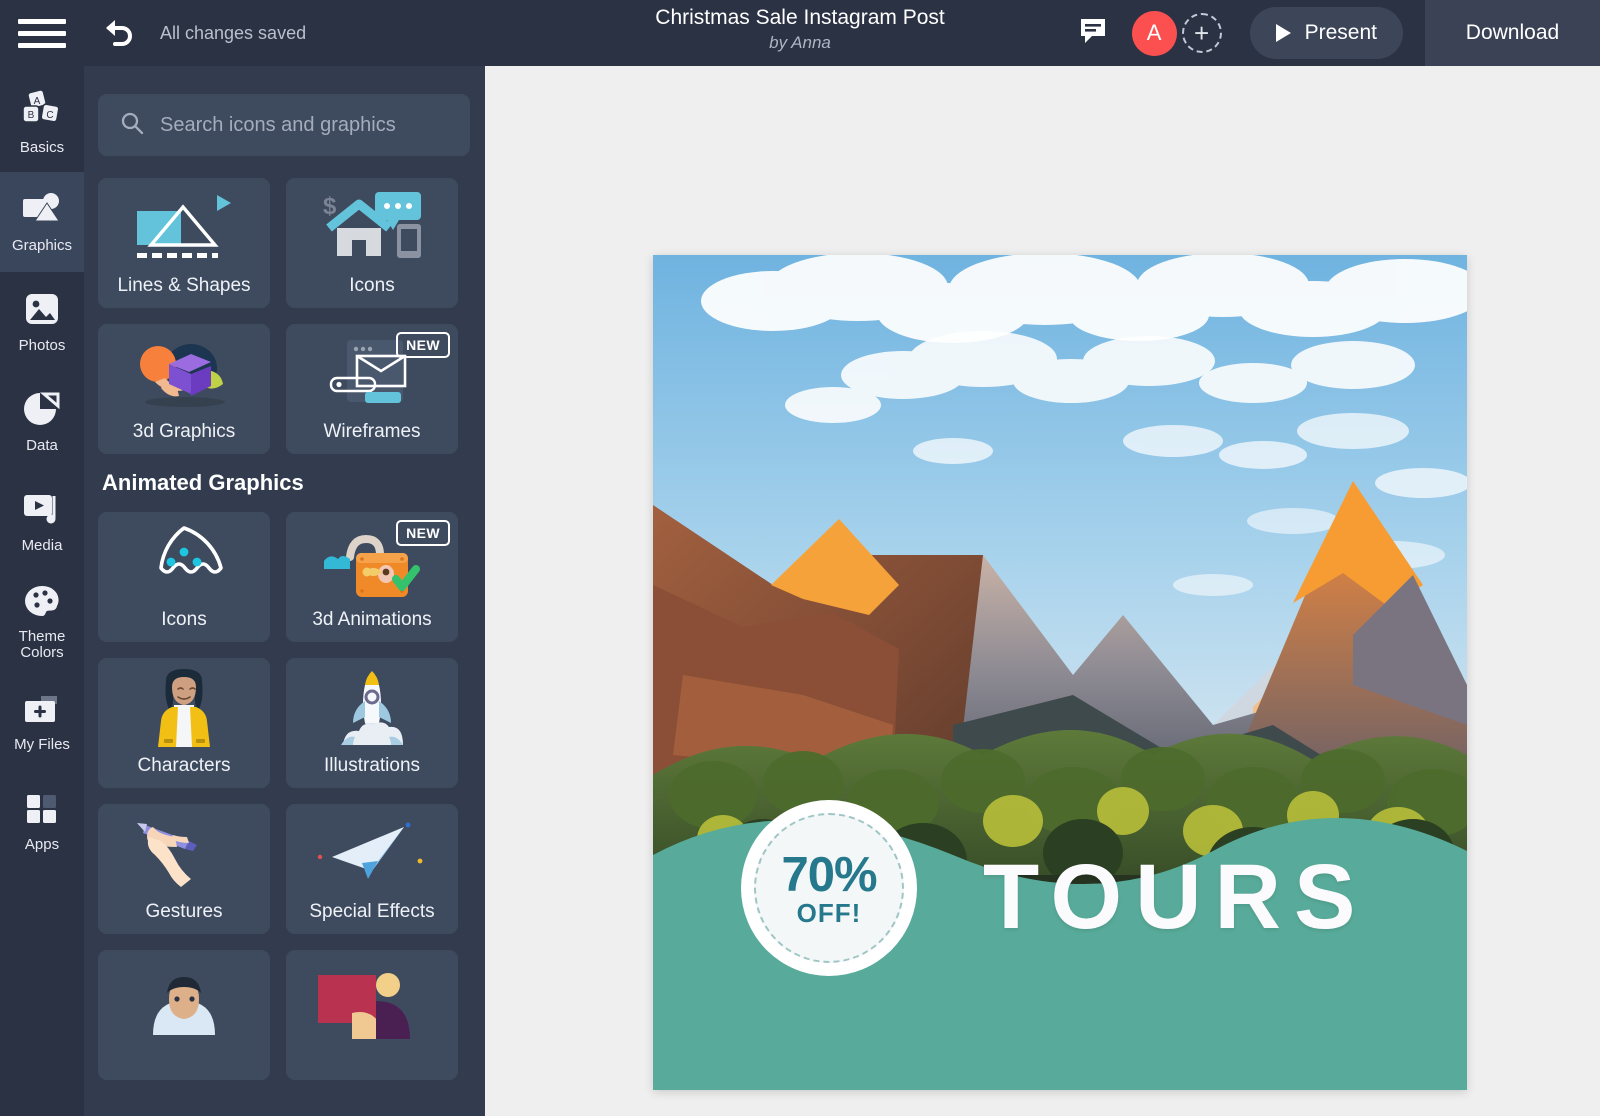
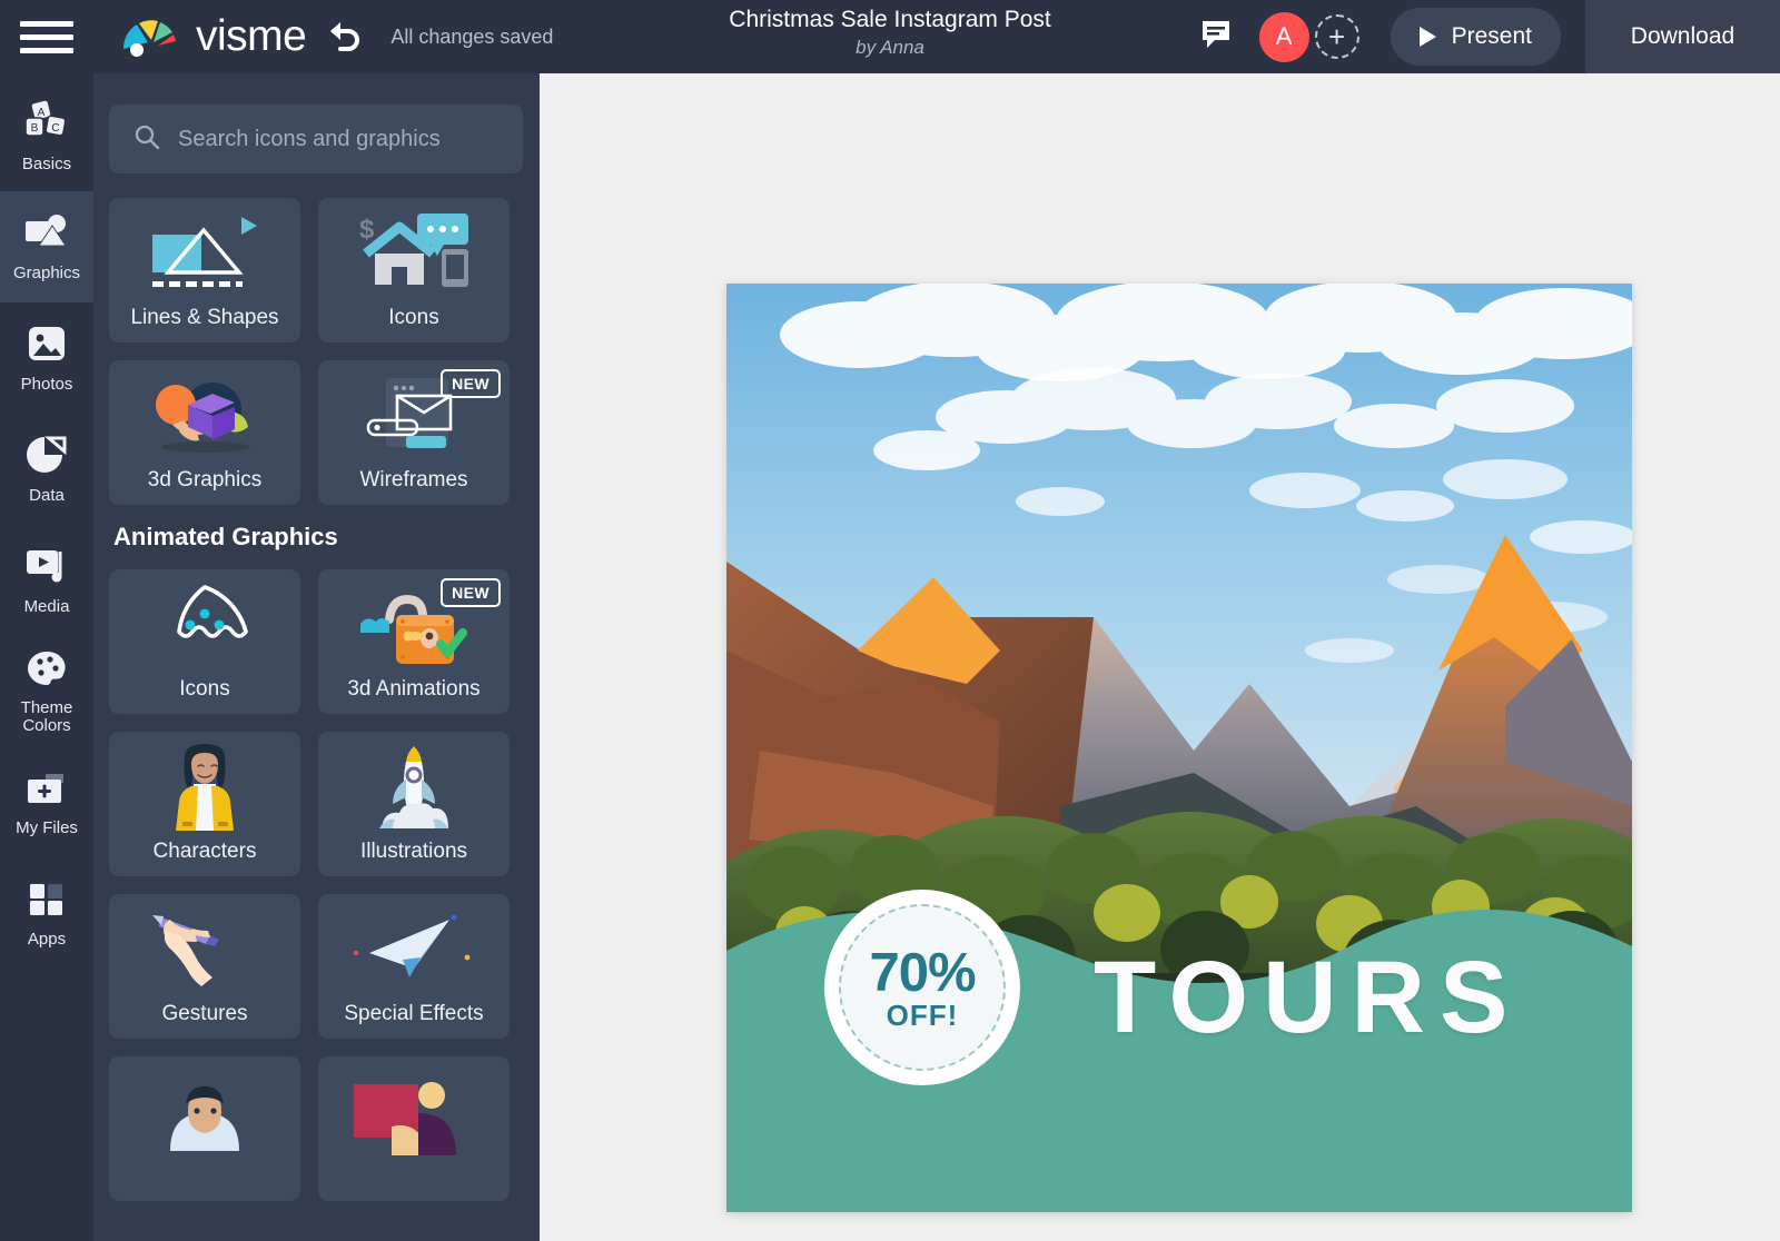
+ visme
  All changes saved
  Christmas Sale Instagram Post
  by Anna
  A
  Present
  Download
  A
  B
  C
  Basics
  Graphics
  Photos
  Data
  Media
  Theme Colors
  My Files
  Apps
  Search icons and graphics
  Lines & Shapes
  $
  Icons
  3d Graphics
  NEW
  Wireframes
  Animated Graphics
  Icons
  NEW
  3d Animations
  Characters
  Illustrations
  Gestures
  Special Effects
  70%
  OFF!
  TOURS
